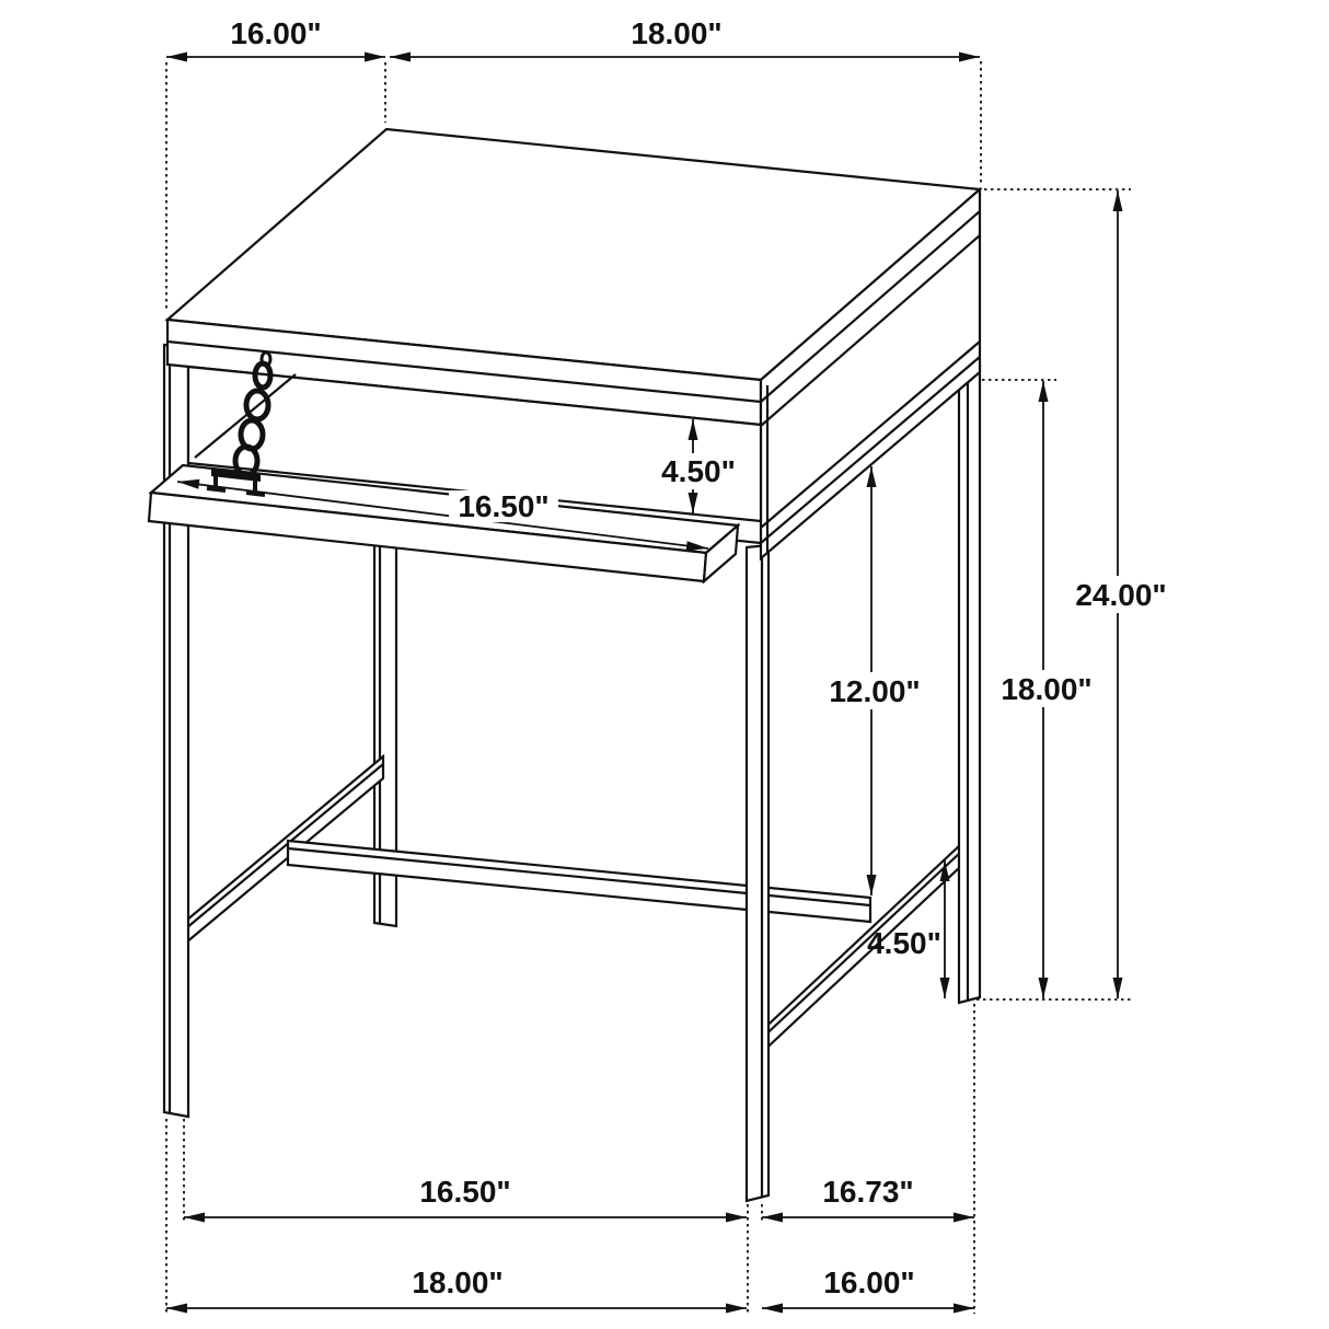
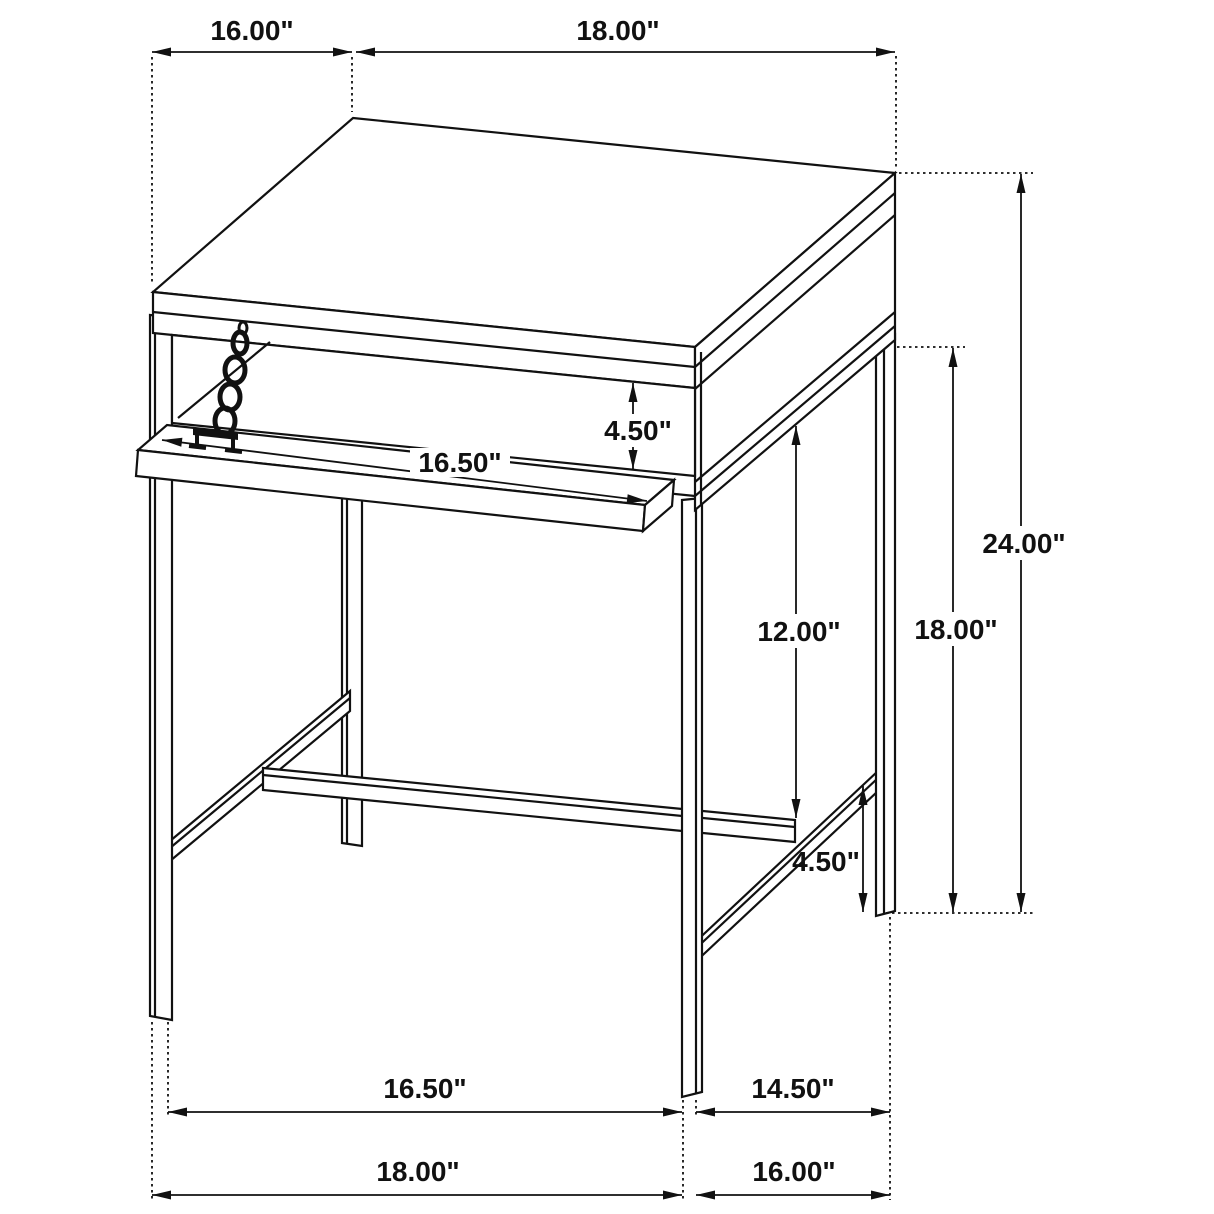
  16.00"
  18.00"
  24.00"
  18.00"
  12.00"
  4.50"
  16.50"
  4.50"
  16.50"
- 16.73"
+ 14.50"
  18.00"
  16.00"
